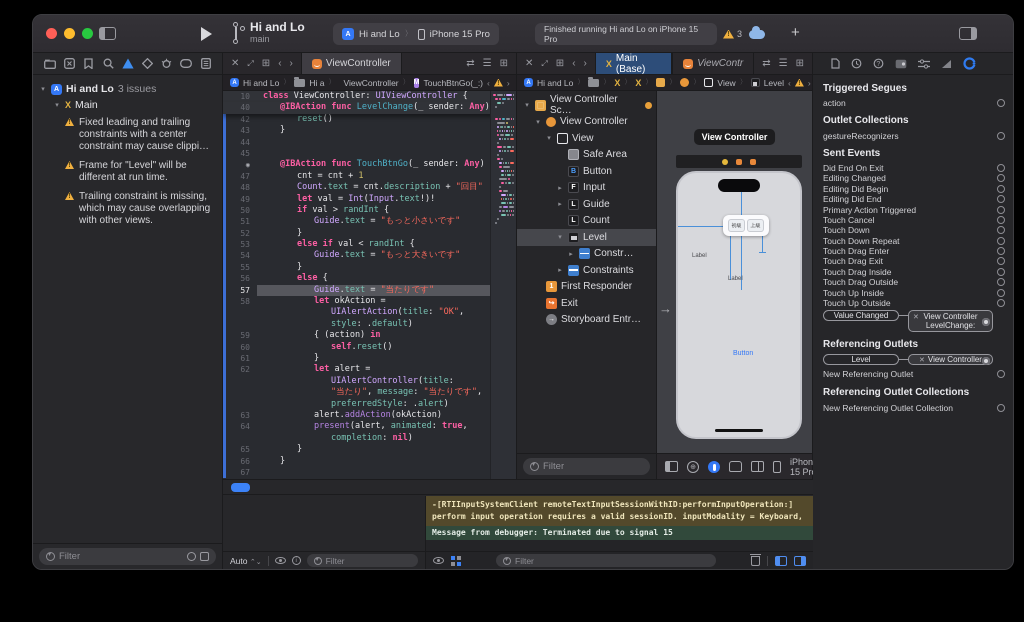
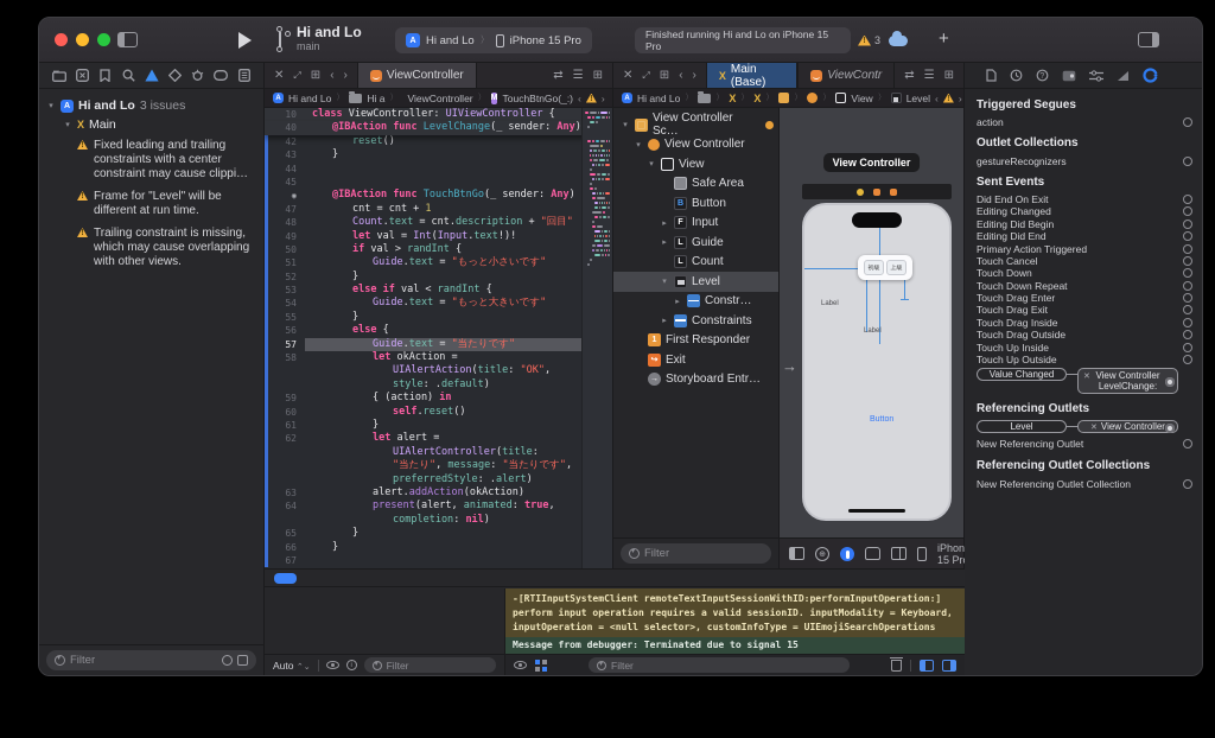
  Hi and Lo
  main
  Hi and Lo
  〉
  iPhone 15 Pro
  Finished running Hi and Lo on iPhone 15 Pro
  3
  +
  Hi and Lo
  3 issues
  X
  Main
  Fixed leading and trailing constraints with a center constraint may cause clippi…
  Frame for "Level" will be different at run time.
  Trailing constraint is missing, which may cause overlapping with other views.
  Filter
  ✕
  ⤢
  ⊞
  ‹
  ›
  ViewController
  ⇄
  ☰
  ⊞
  Hi and Lo
  Hi a
  ViewController
  TouchBtnGo(_:)
  ‹
  ›
  10
  class ViewController: UIViewController {
  40
  @IBAction func LevelChange(_ sender: Any)
  42
  reset()
  43
  }
  44
  45
  ◉
  @IBAction func TouchBtnGo(_ sender: Any)
  47
  cnt = cnt + 1
  48
  Count.text = cnt.description + "回目"
  49
  let val = Int(Input.text!)!
  50
  if val > randInt {
  51
  Guide.text = "もっと小さいです"
  52
  }
  53
  else if val < randInt {
  54
  Guide.text = "もっと大きいです"
  55
  }
  56
  else {
  57
  Guide.text = "当たりです"
  58
  let okAction =
  UIAlertAction(title: "OK",
  style: .default)
  59
  { (action) in
  60
  self.reset()
  61
  }
  62
  let alert =
  UIAlertController(title:
  "当たり", message: "当たりです",
  preferredStyle: .alert)
  63
  alert.addAction(okAction)
  64
  present(alert, animated: true,
  completion: nil)
  65
  }
  66
  }
  67
  ✕
  ⤢
  ⊞
  ‹
  ›
  X
  Main (Base)
  ViewContr
  ⇄
  ☰
  ⊞
  Hi and Lo
  X
  X
  View
  Level
  ‹
  ›
  View Controller Sc…
  View Controller
  View
  Safe Area
  Button
  Input
  Guide
  Count
  Level
  Constr…
  Constraints
  First Responder
  Exit
  Storyboard Entr…
  Filter
  →
  View Controller
  iPhon 15 Pr
  Triggered Segues
  action
  Outlet Collections
  gestureRecognizers
  Sent Events
  Did End On Exit
  Editing Changed
  Editing Did Begin
  Editing Did End
  Primary Action Triggered
  Touch Cancel
  Touch Down
  Touch Down Repeat
  Touch Drag Enter
  Touch Drag Exit
  Touch Drag Inside
  Touch Drag Outside
  Touch Up Inside
  Touch Up Outside
  Value Changed
  View Controller
  LevelChange:
  Referencing Outlets
  Level
  View Controller
  New Referencing Outlet
  Referencing Outlet Collections
  New Referencing Outlet Collection
  Filter
  -[RTIInputSystemClient remoteTextInputSessionWithID:performInputOperation:]
  perform input operation requires a valid sessionID. inputModality = Keyboard,
+ inputOperation = <null selector>, customInfoType = UIEmojiSearchOperations
  Message from debugger: Terminated due to signal 15
  Filter
